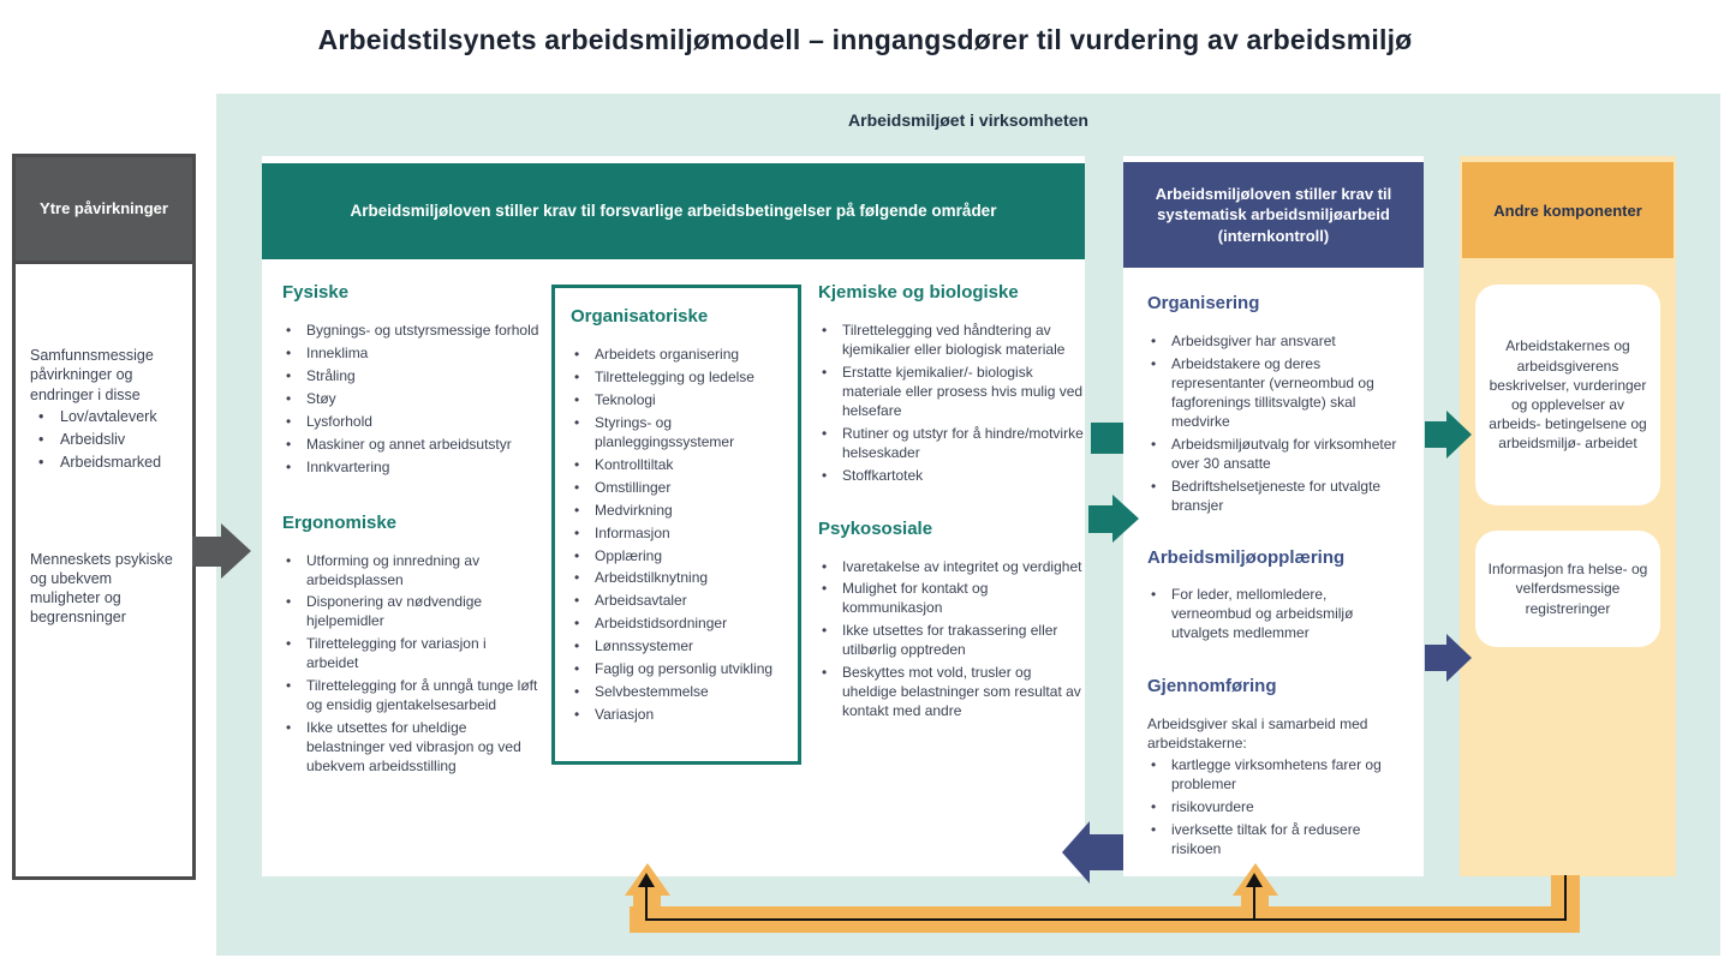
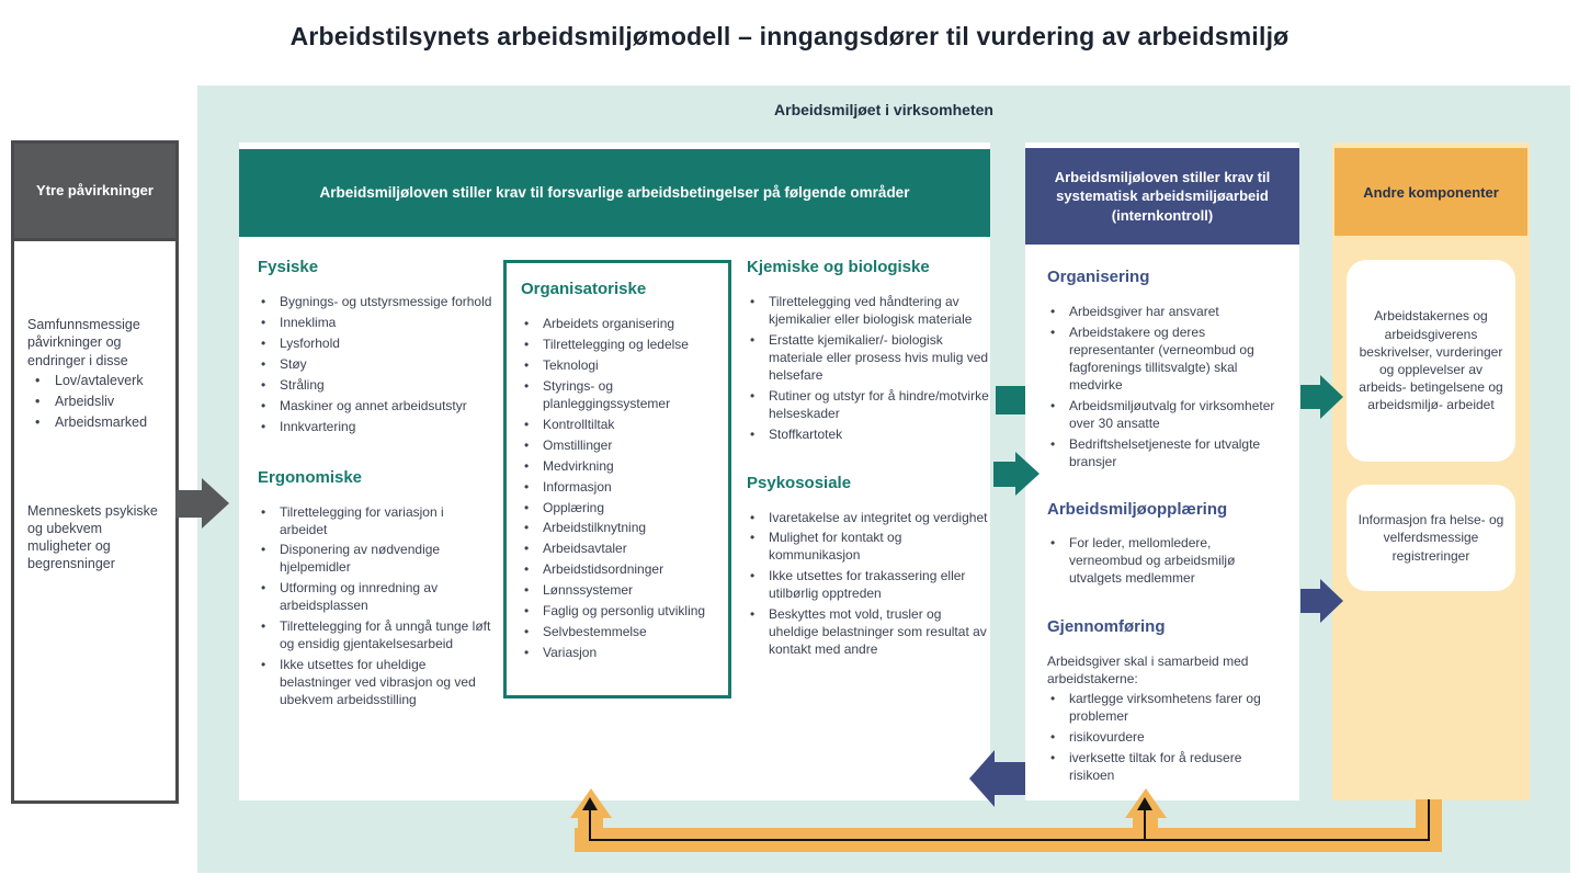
  Arbeidstilsynets arbeidsmiljømodell – inngangsdører til vurdering av arbeidsmiljø
  Arbeidsmiljøet i virksomheten
  Ytre påvirkninger
  Samfunnsmessige påvirkninger og endringer i disse
  Lov/avtaleverk
  Arbeidsliv
  Arbeidsmarked
  Menneskets psykiske og ubekvem muligheter og begrensninger
  Arbeidsmiljøloven stiller krav til forsvarlige arbeidsbetingelser på følgende områder
  Fysiske
  Bygnings- og utstyrsmessige forhold
  Inneklima
- Stråling
+ Lysforhold
  Støy
- Lysforhold
+ Stråling
  Maskiner og annet arbeidsutstyr
  Innkvartering
  Ergonomiske
- Utforming og innredning av arbeidsplassen
+ Tilrettelegging for variasjon i arbeidet
  Disponering av nødvendige hjelpemidler
- Tilrettelegging for variasjon i arbeidet
+ Utforming og innredning av arbeidsplassen
  Tilrettelegging for å unngå tunge løft og ensidig gjentakelsesarbeid
  Ikke utsettes for uheldige belastninger ved vibrasjon og ved ubekvem arbeidsstilling
  Organisatoriske
  Arbeidets organisering
  Tilrettelegging og ledelse
  Teknologi
  Styrings- og planleggingssystemer
  Kontrolltiltak
  Omstillinger
  Medvirkning
  Informasjon
  Opplæring
  Arbeidstilknytning
  Arbeidsavtaler
  Arbeidstidsordninger
  Lønnssystemer
  Faglig og personlig utvikling
  Selvbestemmelse
  Variasjon
  Kjemiske og biologiske
  Tilrettelegging ved håndtering av kjemikalier eller biologisk materiale
  Erstatte kjemikalier/- biologisk materiale eller prosess hvis mulig ved helsefare
  Rutiner og utstyr for å hindre/motvirke helseskader
  Stoffkartotek
  Psykososiale
  Ivaretakelse av integritet og verdighet
  Mulighet for kontakt og kommunikasjon
  Ikke utsettes for trakassering eller utilbørlig opptreden
  Beskyttes mot vold, trusler og uheldige belastninger som resultat av kontakt med andre
  Arbeidsmiljøloven stiller krav til systematisk arbeidsmiljøarbeid (internkontroll)
  Organisering
  Arbeidsgiver har ansvaret
  Arbeidstakere og deres representanter (verneombud og fagforenings tillitsvalgte) skal medvirke
  Arbeidsmiljøutvalg for virksomheter over 30 ansatte
  Bedriftshelsetjeneste for utvalgte bransjer
  Arbeidsmiljøopplæring
  For leder, mellomledere, verneombud og arbeidsmiljø utvalgets medlemmer
  Gjennomføring
  Arbeidsgiver skal i samarbeid med arbeidstakerne:
  kartlegge virksomhetens farer og problemer
  risikovurdere
  iverksette tiltak for å redusere risikoen
  Andre komponenter
  Arbeidstakernes og arbeidsgiverens beskrivelser, vurderinger og opplevelser av arbeids- betingelsene og arbeidsmiljø- arbeidet
  Informasjon fra helse- og velferdsmessige registreringer
